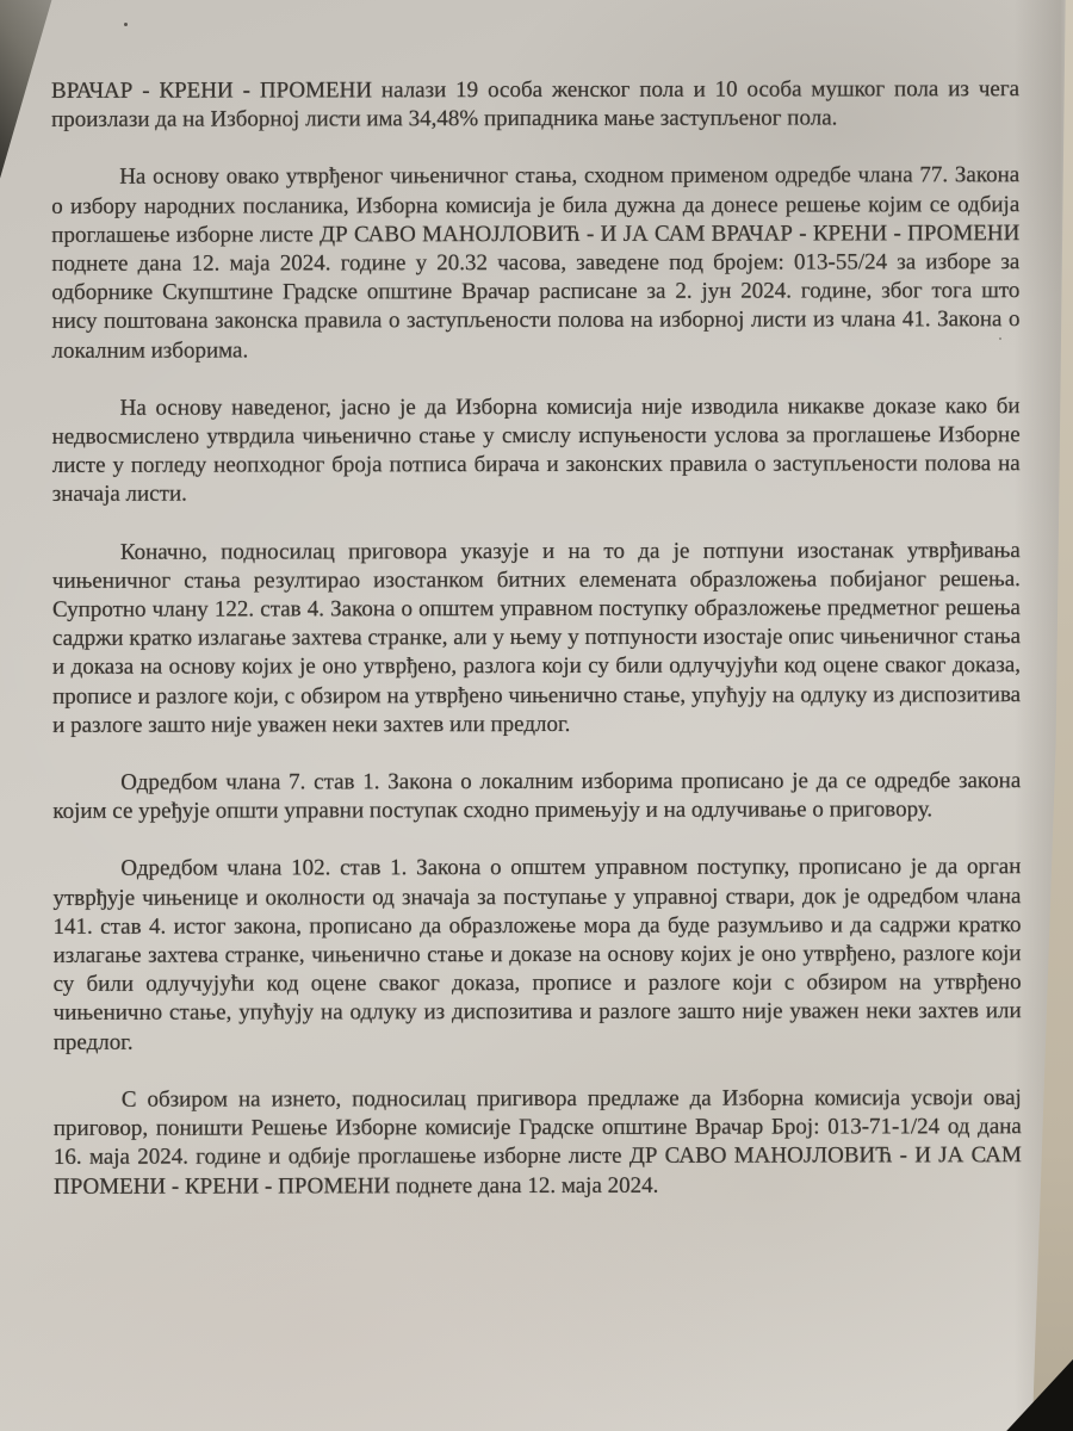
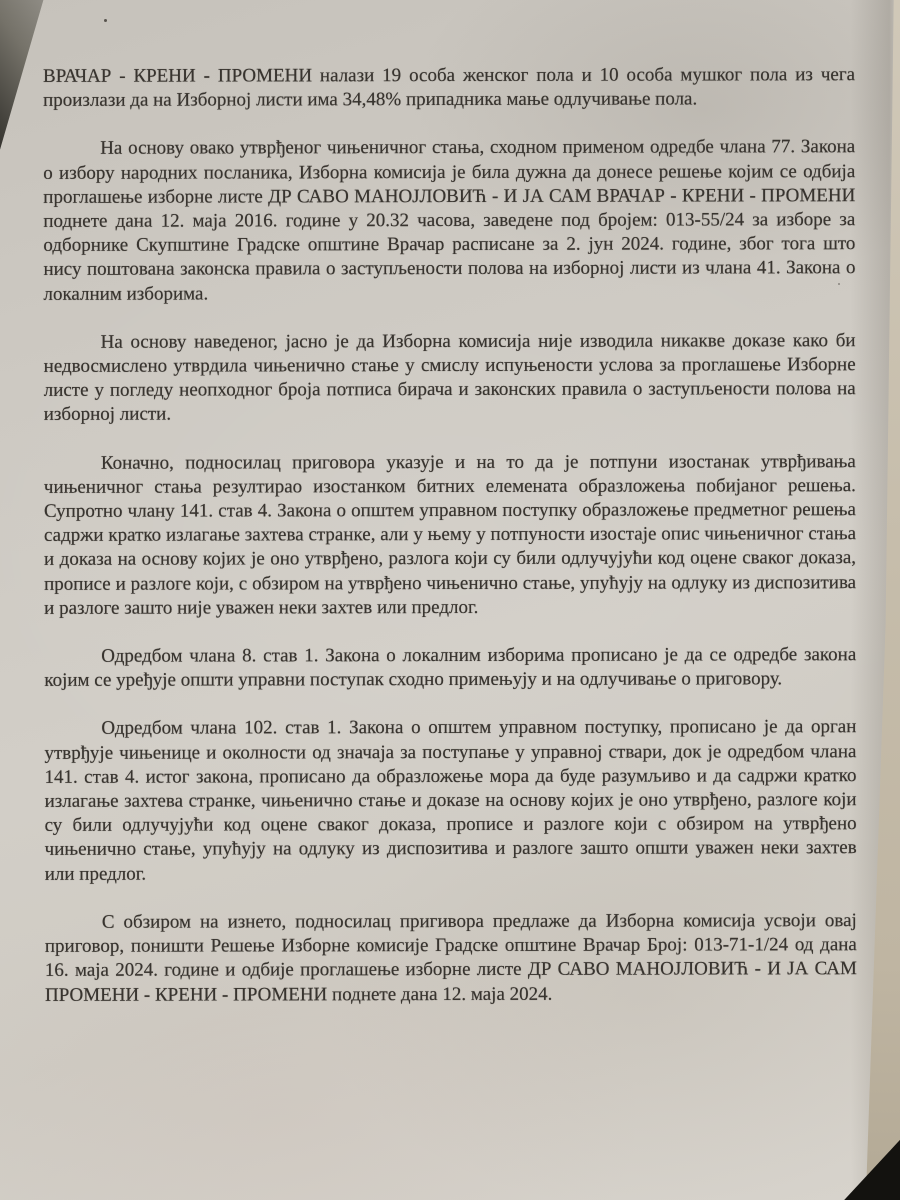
- ВРАЧАР - КРЕНИ - ПРОМЕНИ налази 19 особа женског пола и 10 особа мушког пола из чега произлази да на Изборној листи има 34,48% припадника мање заступљеног пола.
+ ВРАЧАР - КРЕНИ - ПРОМЕНИ налази 19 особа женског пола и 10 особа мушког пола из чега произлази да на Изборној листи има 34,48% припадника мање одлучивање пола.
- На основу овако утврђеног чињеничног стања, сходном применом одредбе члана 77. Закона о избору народних посланика, Изборна комисија је била дужна да донесе решење којим се одбија проглашење изборне листе ДР САВО МАНОЈЛОВИЋ - И ЈА САМ ВРАЧАР - КРЕНИ - ПРОМЕНИ поднете дана 12. маја 2024. године у 20.32 часова, заведене под бројем: 013-55/24 за изборе за одборнике Скупштине Градске општине Врачар расписане за 2. јун 2024. године, због тога што нису поштована законска правила о заступљености полова на изборној листи из члана 41. Закона о локалним изборима.
+ На основу овако утврђеног чињеничног стања, сходном применом одредбе члана 77. Закона о избору народних посланика, Изборна комисија је била дужна да донесе решење којим се одбија проглашење изборне листе ДР САВО МАНОЈЛОВИЋ - И ЈА САМ ВРАЧАР - КРЕНИ - ПРОМЕНИ поднете дана 12. маја 2016. године у 20.32 часова, заведене под бројем: 013-55/24 за изборе за одборнике Скупштине Градске општине Врачар расписане за 2. јун 2024. године, због тога што нису поштована законска правила о заступљености полова на изборној листи из члана 41. Закона о локалним изборима.
- На основу наведеног, јасно је да Изборна комисија није изводила никакве доказе како би недвосмислено утврдила чињенично стање у смислу испуњености услова за проглашење Изборне листе у погледу неопходног броја потписа бирача и законских правила о заступљености полова на значаја листи.
+ На основу наведеног, јасно је да Изборна комисија није изводила никакве доказе како би недвосмислено утврдила чињенично стање у смислу испуњености услова за проглашење Изборне листе у погледу неопходног броја потписа бирача и законских правила о заступљености полова на изборној листи.
- Коначно, подносилац приговора указује и на то да је потпуни изостанак утврђивања чињеничног стања резултирао изостанком битних елемената образложења побијаног решења. Супротно члану 122. став 4. Закона о општем управном поступку образложење предметног решења садржи кратко излагање захтева странке, али у њему у потпуности изостаје опис чињеничног стања и доказа на основу којих је оно утврђено, разлога који су били одлучујући код оцене сваког доказа, прописе и разлоге који, с обзиром на утврђено чињенично стање, упућују на одлуку из диспозитива и разлоге зашто није уважен неки захтев или предлог.
+ Коначно, подносилац приговора указује и на то да је потпуни изостанак утврђивања чињеничног стања резултирао изостанком битних елемената образложења побијаног решења. Супротно члану 141. став 4. Закона о општем управном поступку образложење предметног решења садржи кратко излагање захтева странке, али у њему у потпуности изостаје опис чињеничног стања и доказа на основу којих је оно утврђено, разлога који су били одлучујући код оцене сваког доказа, прописе и разлоге који, с обзиром на утврђено чињенично стање, упућују на одлуку из диспозитива и разлоге зашто није уважен неки захтев или предлог.
- Одредбом члана 7. став 1. Закона о локалним изборима прописано је да се одредбе закона којим се уређује општи управни поступак сходно примењују и на одлучивање о приговору.
+ Одредбом члана 8. став 1. Закона о локалним изборима прописано је да се одредбе закона којим се уређује општи управни поступак сходно примењују и на одлучивање о приговору.
- Одредбом члана 102. став 1. Закона о општем управном поступку, прописано је да орган утврђује чињенице и околности од значаја за поступање у управној ствари, док је одредбом члана 141. став 4. истог закона, прописано да образложење мора да буде разумљиво и да садржи кратко излагање захтева странке, чињенично стање и доказе на основу којих је оно утврђено, разлоге који су били одлучујући код оцене сваког доказа, прописе и разлоге који с обзиром на утврђено чињенично стање, упућују на одлуку из диспозитива и разлоге зашто није уважен неки захтев или предлог.
+ Одредбом члана 102. став 1. Закона о општем управном поступку, прописано је да орган утврђује чињенице и околности од значаја за поступање у управној ствари, док је одредбом члана 141. став 4. истог закона, прописано да образложење мора да буде разумљиво и да садржи кратко излагање захтева странке, чињенично стање и доказе на основу којих је оно утврђено, разлоге који су били одлучујући код оцене сваког доказа, прописе и разлоге који с обзиром на утврђено чињенично стање, упућују на одлуку из диспозитива и разлоге зашто општи уважен неки захтев или предлог.
  С обзиром на изнето, подносилац пригивора предлаже да Изборна комисија усвоји овај приговор, поништи Решење Изборне комисије Градске општине Врачар Број: 013-71-1/24 од дана 16. маја 2024. године и одбије проглашење изборне листе ДР САВО МАНОЈЛОВИЋ - И ЈА САМ ПРОМЕНИ - КРЕНИ - ПРОМЕНИ поднете дана 12. маја 2024.
